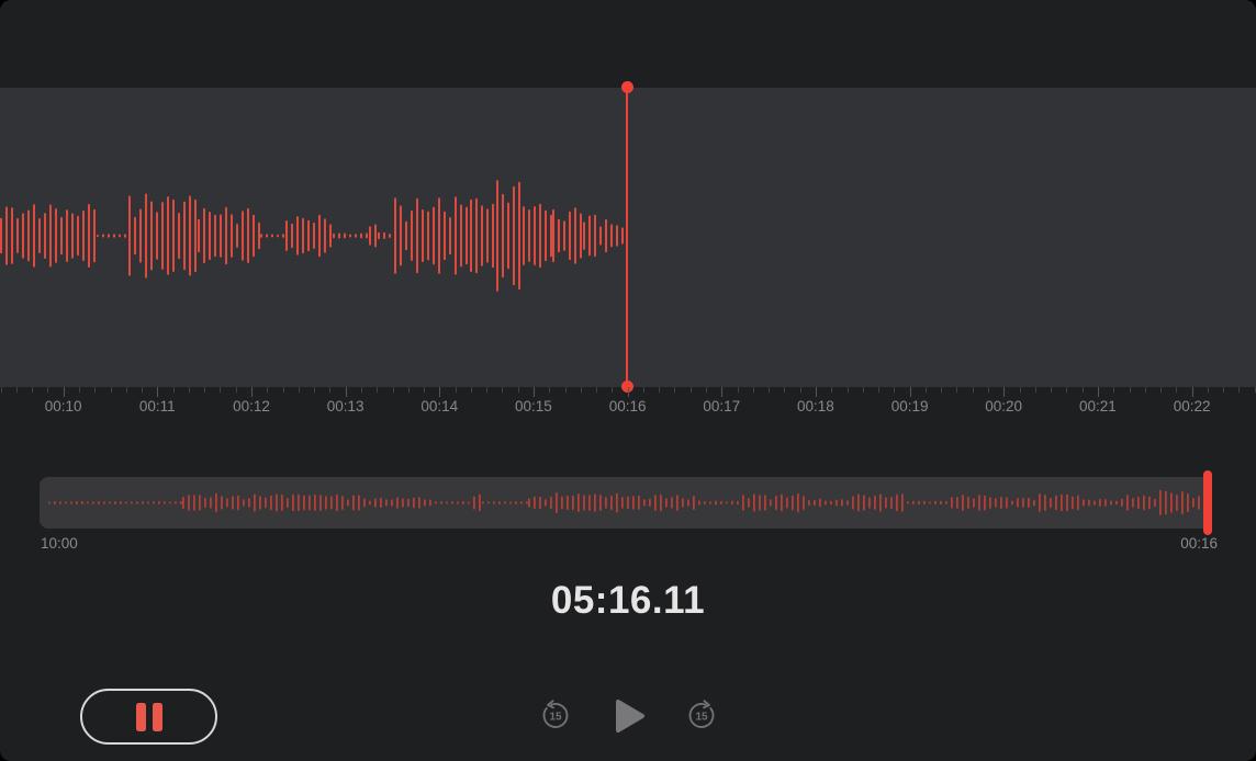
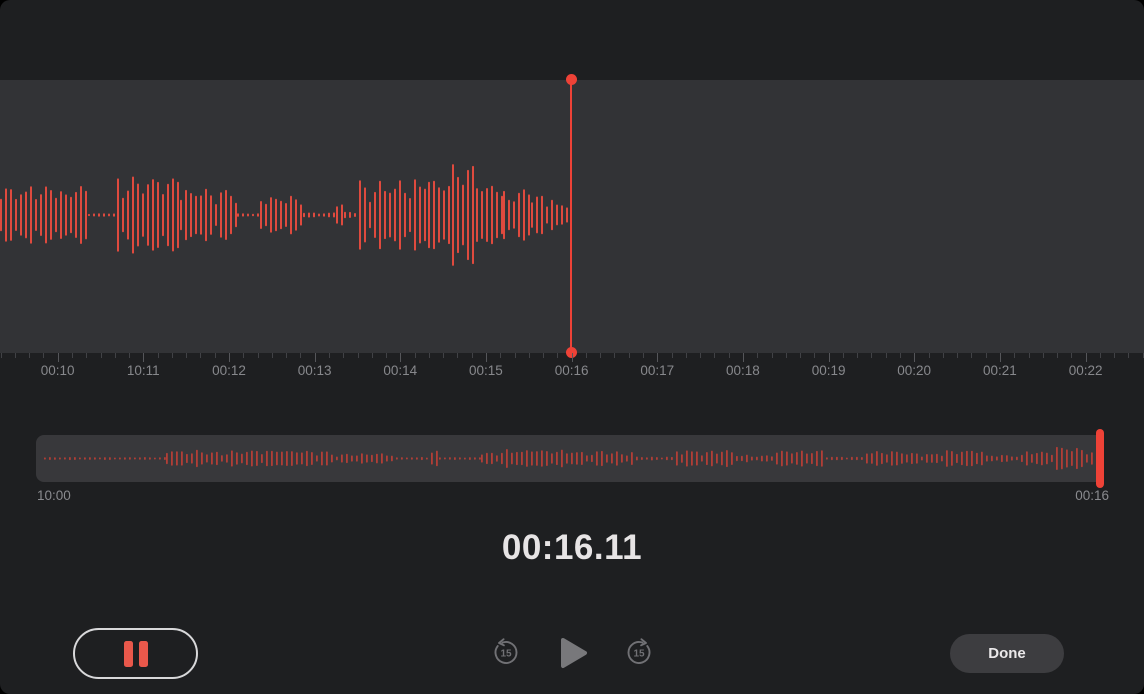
  00:10
- 00:11
+ 10:11
  00:12
  00:13
  00:14
  00:15
  00:16
  00:17
  00:18
  00:19
  00:20
  00:21
  00:22
  10:00
  00:16
- 05:16.11
+ 00:16.11
  15
  15
+ Done
